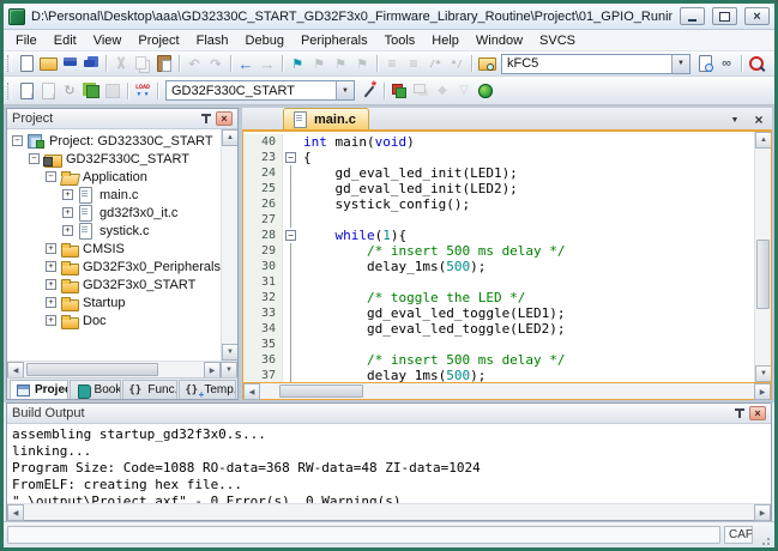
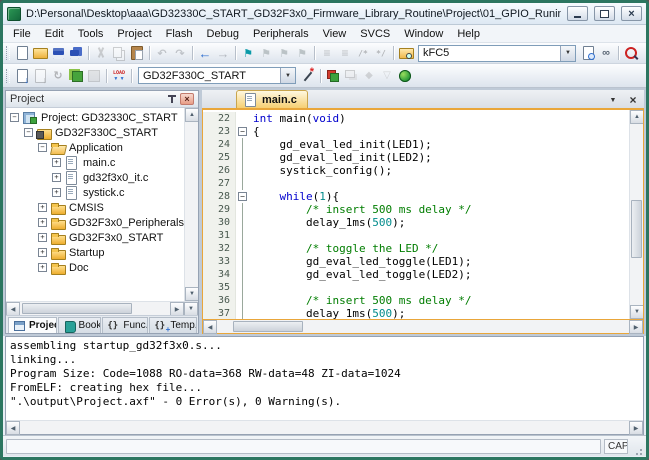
  D:\Personal\Desktop\aaa\GD32330C_START_GD32F3x0_Firmware_Library_Routine\Project\01_GPIO_Runin
  File
  Edit
- View
+ Tools
  Project
  Flash
  Debug
  Peripherals
- Tools
+ View
- Help
+ SVCS
  Window
- SVCS
+ Help
  kFC5
  GD32F330C_START
  Project
  −
  Project: GD32330C_START
  −
  GD32F330C_START
  −
  Application
  +
  main.c
  +
  gd32f3x0_it.c
  +
  systick.c
  +
  CMSIS
  +
  GD32F3x0_Peripherals
  +
  GD32F3x0_START
  +
  Startup
  +
  Doc
  Proje
  Book
  Func.
  main.c
- 40
+ 22
  int main(void)
  23
  −
  {
  24
  gd_eval_led_init(LED1);
  25
  gd_eval_led_init(LED2);
  26
  systick_config();
  27
  28
  −
  while(1){
  29
  /* insert 500 ms delay */
  30
  delay_1ms(500);
  31
  32
  /* toggle the LED */
  33
  gd_eval_led_toggle(LED1);
  34
  gd_eval_led_toggle(LED2);
  35
  36
  /* insert 500 ms delay */
  37
  delay_1ms(500);
- Build Output
  assembling startup_gd32f3x0.s...
  linking...
  Program Size: Code=1088 RO-data=368 RW-data=48 ZI-data=1024
  FromELF: creating hex file...
  ".\output\Project.axf" - 0 Error(s), 0 Warning(s).
  CAP
